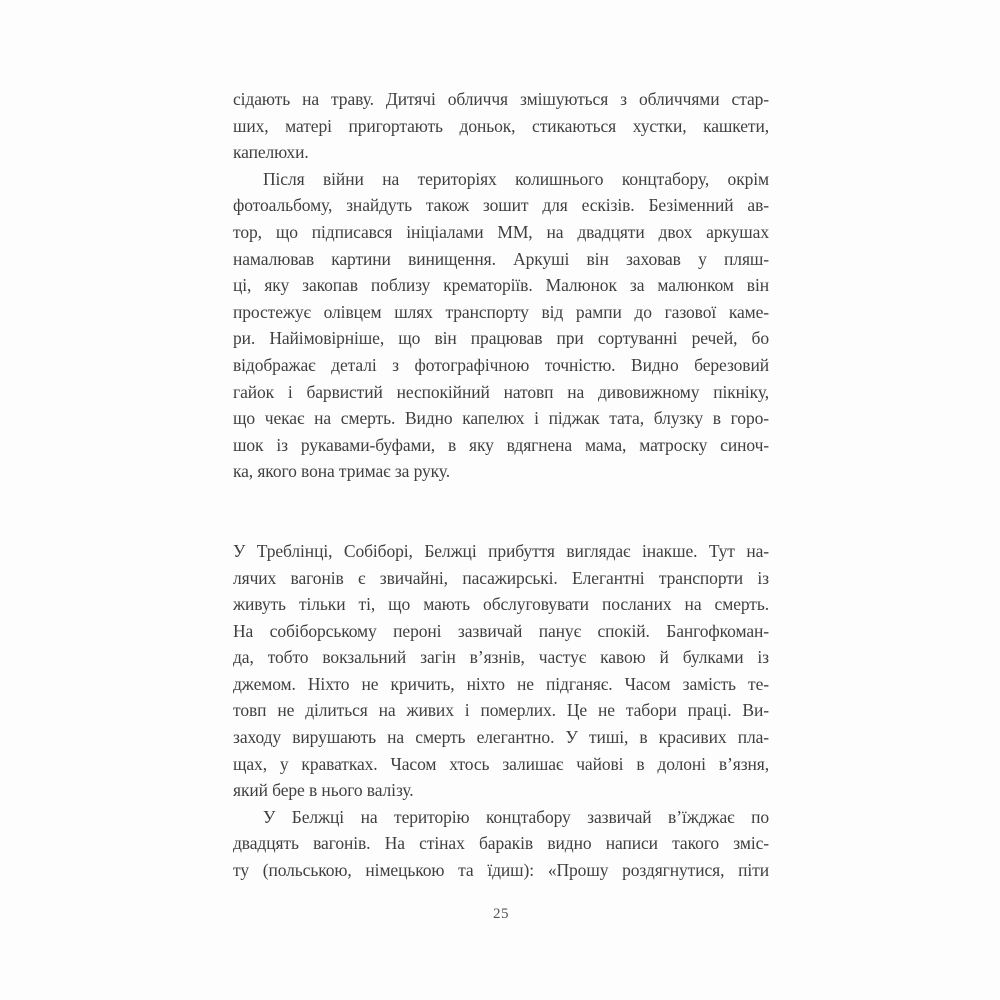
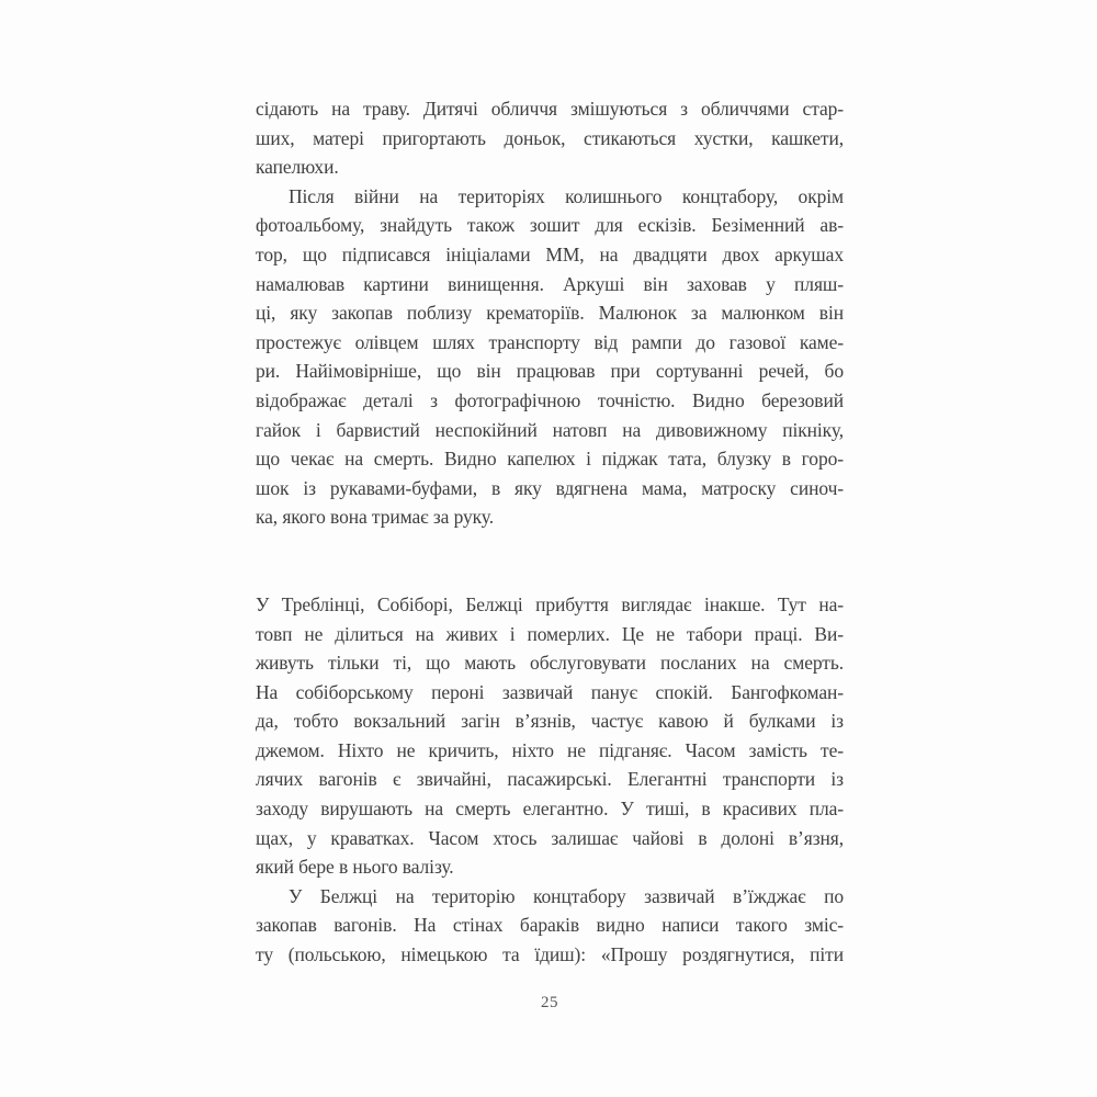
  сідають на траву. Дитячі обличчя змішуються з обличчями стар-
  ших, матері пригортають доньок, стикаються хустки, кашкети,
  капелюхи.
  Після війни на територіях колишнього концтабору, окрім
  фотоальбому, знайдуть також зошит для ескізів. Безіменний ав-
  тор, що підписався ініціалами ММ, на двадцяти двох аркушах
  намалював картини винищення. Аркуші він заховав у пляш-
  ці, яку закопав поблизу крематоріїв. Малюнок за малюнком він
  простежує олівцем шлях транспорту від рампи до газової каме-
  ри. Найімовірніше, що він працював при сортуванні речей, бо
  відображає деталі з фотографічною точністю. Видно березовий
  гайок і барвистий неспокійний натовп на дивовижному пікніку,
  що чекає на смерть. Видно капелюх і піджак тата, блузку в горо-
  шок із рукавами-буфами, в яку вдягнена мама, матроску синоч-
  ка, якого вона тримає за руку.
  У Треблінці, Собіборі, Белжці прибуття виглядає інакше. Тут на-
- лячих вагонів є звичайні, пасажирські. Елегантні транспорти із
+ товп не ділиться на живих і померлих. Це не табори праці. Ви-
  живуть тільки ті, що мають обслуговувати посланих на смерть.
  На собіборському пероні зазвичай панує спокій. Бангофкоман-
  да, тобто вокзальний загін в’язнів, частує кавою й булками із
  джемом. Ніхто не кричить, ніхто не підганяє. Часом замість те-
- товп не ділиться на живих і померлих. Це не табори праці. Ви-
+ лячих вагонів є звичайні, пасажирські. Елегантні транспорти із
  заходу вирушають на смерть елегантно. У тиші, в красивих пла-
  щах, у краватках. Часом хтось залишає чайові в долоні в’язня,
  який бере в нього валізу.
  У Белжці на територію концтабору зазвичай в’їжджає по
- двадцять вагонів. На стінах бараків видно написи такого зміс-
+ закопав вагонів. На стінах бараків видно написи такого зміс-
  ту (польською, німецькою та їдиш): «Прошу роздягнутися, піти
  25
